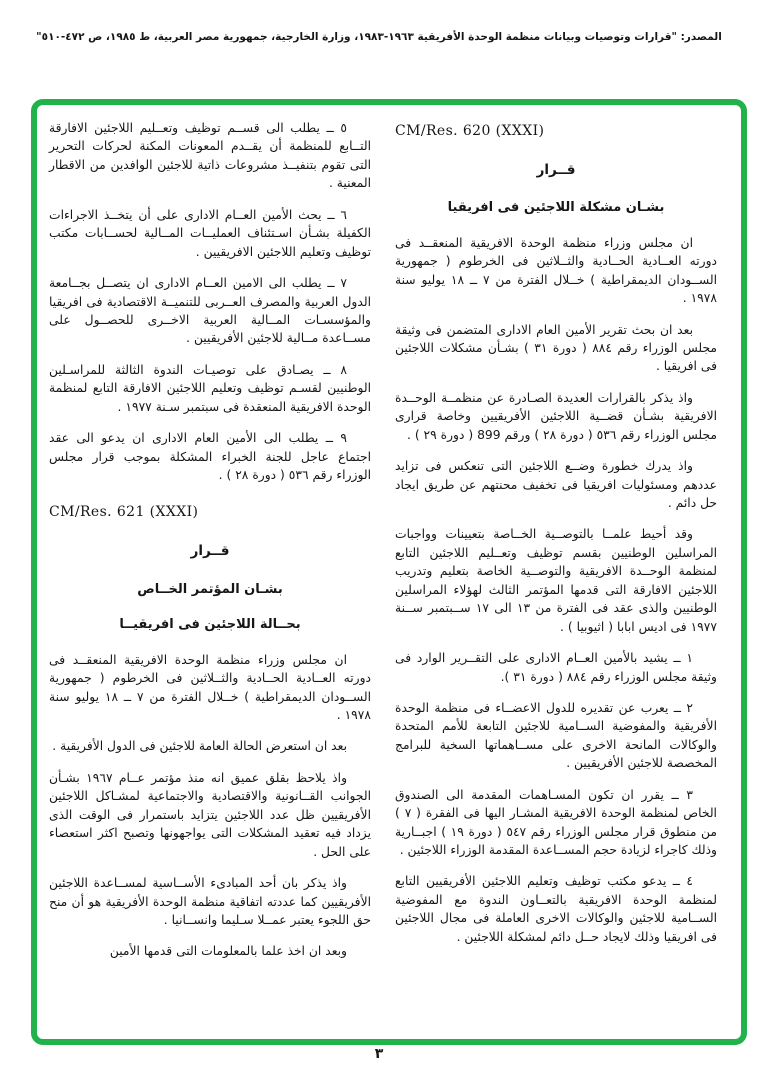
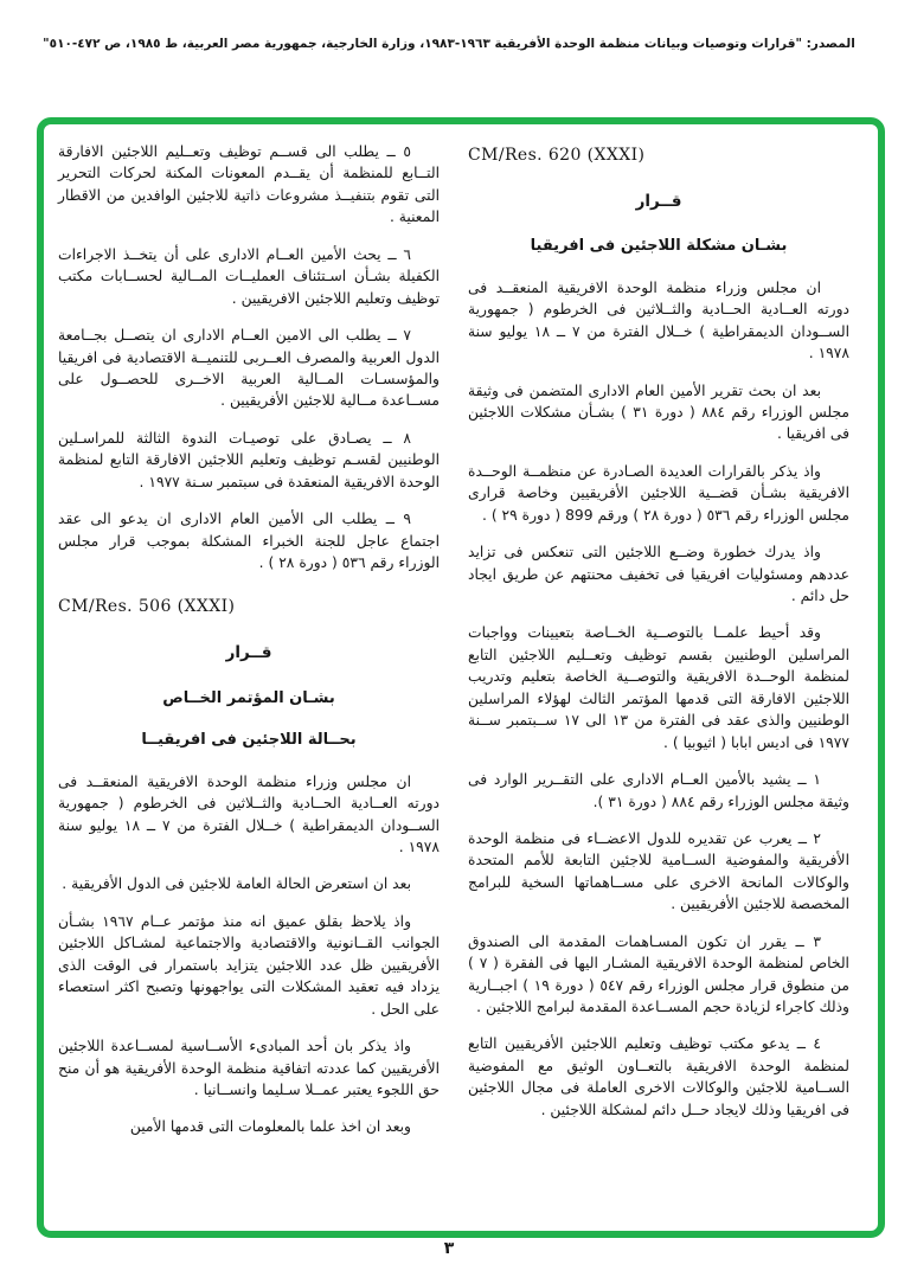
  المصدر: "قرارات وتوصيات وبيانات منظمة الوحدة الأفريقية ١٩٦٣-١٩٨٣، وزارة الخارجية، جمهورية مصر العربية، ط ١٩٨٥، ص ٤٧٢-٥١٠"
  CM/Res. 620 (XXXI)
  قــرار
  بشـان مشكلة اللاجئين فى افريقيا
  ان مجلس وزراء منظمة الوحدة الافريقية المنعقــد فى دورته العــادية الحــادية والثــلاثين فى الخرطوم ( جمهورية الســودان الديمقراطية ) خــلال الفترة من ٧ ــ ١٨ يوليو سنة ١٩٧٨ .
  بعد ان بحث تقرير الأمين العام الادارى المتضمن فى وثيقة مجلس الوزراء رقم ٨٨٤ ( دورة ٣١ ) بشـأن مشكلات اللاجئين فى افريقيا .
  واذ يذكر بالقرارات العديدة الصـادرة عن منظمــة الوحــدة الافريقية بشـأن قضــية اللاجئين الأفريقيين وخاصة قرارى مجلس الوزراء رقم ٥٣٦ ( دورة ٢٨ ) ورقم 899 ( دورة ٢٩ ) .
  واذ يدرك خطورة وضــع اللاجئين التى تنعكس فى تزايد عددهم ومسئوليات افريقيا فى تخفيف محنتهم عن طريق ايجاد حل دائم .
  وقد أحيط علمــا بالتوصــية الخــاصة بتعيينات وواجبات المراسلين الوطنيين بقسم توظيف وتعــليم اللاجئين التابع لمنظمة الوحــدة الافريقية والتوصــية الخاصة بتعليم وتدريب اللاجئين الافارقة التى قدمها المؤتمر الثالث لهؤلاء المراسلين الوطنيين والذى عقد فى الفترة من ١٣ الى ١٧ ســبتمبر ســنة ١٩٧٧ فى اديس ابابا ( اثيوبيا ) .
  ١ ــ يشيد بالأمين العــام الادارى على التقــرير الوارد فى وثيقة مجلس الوزراء رقم ٨٨٤ ( دورة ٣١ ).
  ٢ ــ يعرب عن تقديره للدول الاعضــاء فى منظمة الوحدة الأفريقية والمفوضية الســامية للاجئين التابعة للأمم المتحدة والوكالات المانحة الاخرى على مســاهماتها السخية للبرامج المخصصة للاجئين الأفريقيين .
- ٣ ــ يقرر ان تكون المسـاهمات المقدمة الى الصندوق الخاص لمنظمة الوحدة الافريقية المشـار اليها فى الفقرة ( ٧ ) من منطوق قرار مجلس الوزراء رقم ٥٤٧ ( دورة ١٩ ) اجبــارية وذلك كاجراء لزيادة حجم المســاعدة المقدمة الوزراء اللاجئين .
+ ٣ ــ يقرر ان تكون المسـاهمات المقدمة الى الصندوق الخاص لمنظمة الوحدة الافريقية المشـار اليها فى الفقرة ( ٧ ) من منطوق قرار مجلس الوزراء رقم ٥٤٧ ( دورة ١٩ ) اجبــارية وذلك كاجراء لزيادة حجم المســاعدة المقدمة لبرامج اللاجئين .
- ٤ ــ يدعو مكتب توظيف وتعليم اللاجئين الأفريقيين التابع لمنظمة الوحدة الافريقية بالتعــاون الندوة مع المفوضية الســامية للاجئين والوكالات الاخرى العاملة فى مجال اللاجئين فى افريقيا وذلك لايجاد حــل دائم لمشكلة اللاجئين .
+ ٤ ــ يدعو مكتب توظيف وتعليم اللاجئين الأفريقيين التابع لمنظمة الوحدة الافريقية بالتعــاون الوثيق مع المفوضية الســامية للاجئين والوكالات الاخرى العاملة فى مجال اللاجئين فى افريقيا وذلك لايجاد حــل دائم لمشكلة اللاجئين .
  ٥ ــ يطلب الى قســم توظيف وتعــليم اللاجئين الافارقة التــابع للمنظمة أن يقــدم المعونات المكنة لحركات التحرير التى تقوم بتنفيــذ مشروعات ذاتية للاجئين الوافدين من الاقطار المعنية .
  ٦ ــ يحث الأمين العــام الادارى على أن يتخــذ الاجراءات الكفيلة بشـأن اسـتئناف العمليــات المــالية لحســابات مكتب توظيف وتعليم اللاجئين الافريقيين .
  ٧ ــ يطلب الى الامين العــام الادارى ان يتصــل بجــامعة الدول العربية والمصرف العــربى للتنميــة الاقتصادية فى افريقيا والمؤسسـات المــالية العربية الاخــرى للحصــول على مســاعدة مــالية للاجئين الأفريقيين .
  ٨ ــ يصـادق على توصيـات الندوة الثالثة للمراسـلين الوطنيين لقسـم توظيف وتعليم اللاجئين الافارقة التابع لمنظمة الوحدة الافريقية المنعقدة فى سبتمبر سـنة ١٩٧٧ .
  ٩ ــ يطلب الى الأمين العام الادارى ان يدعو الى عقد اجتماع عاجل للجنة الخبراء المشكلة بموجب قرار مجلس الوزراء رقم ٥٣٦ ( دورة ٢٨ ) .
- CM/Res. 621 (XXXI)
+ CM/Res. 506 (XXXI)
  قــرار
  بشـان المؤتمر الخــاص
  بحــالة اللاجئين فى افريقيــا
  ان مجلس وزراء منظمة الوحدة الافريقية المنعقــد فى دورته العــادية الحــادية والثــلاثين فى الخرطوم ( جمهورية الســودان الديمقراطية ) خــلال الفترة من ٧ ــ ١٨ يوليو سنة ١٩٧٨ .
  بعد ان استعرض الحالة العامة للاجئين فى الدول الأفريقية .
  واذ يلاحظ بقلق عميق انه منذ مؤتمر عــام ١٩٦٧ بشـأن الجوانب القــانونية والاقتصادية والاجتماعية لمشـاكل اللاجئين الأفريقيين ظل عدد اللاجئين يتزايد باستمرار فى الوقت الذى يزداد فيه تعقيد المشكلات التى يواجهونها وتصبح اكثر استعصاء على الحل .
  واذ يذكر بان أحد المبادىء الأســاسية لمســاعدة اللاجئين الأفريقيين كما عددته اتفاقية منظمة الوحدة الأفريقية هو أن منح حق اللجوء يعتبر عمــلا سـليما وانســانيا .
  وبعد ان اخذ علما بالمعلومات التى قدمها الأمين
  ٣
